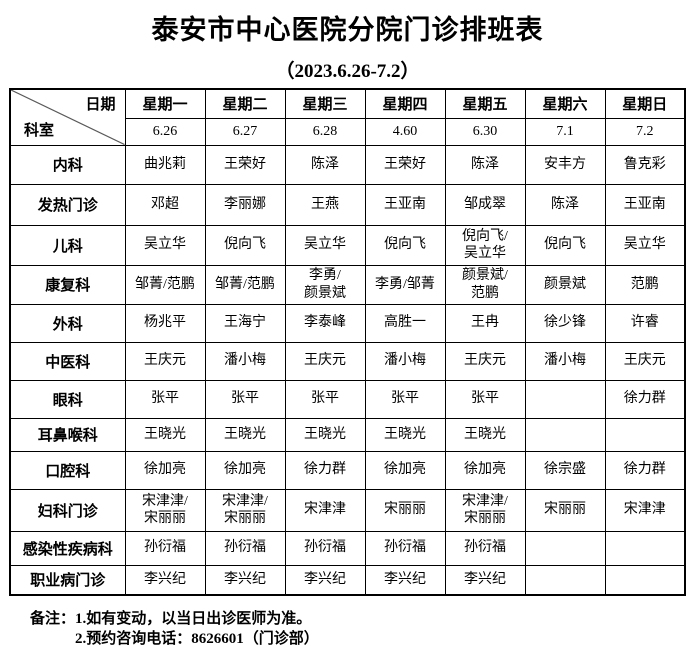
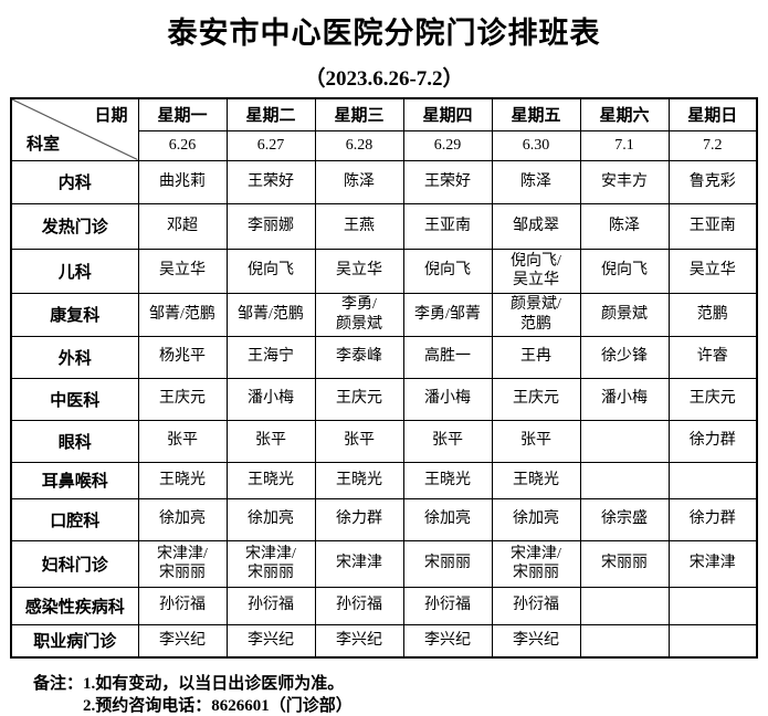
  泰安市中心医院分院门诊排班表
  （2023.6.26-7.2）
  日期 科室	星期一	星期二	星期三	星期四	星期五	星期六	星期日
- 6.26	6.27	6.28	4.60	6.30	7.1	7.2
+ 6.26	6.27	6.28	6.29	6.30	7.1	7.2
  内科	曲兆莉	王荣好	陈泽	王荣好	陈泽	安丰方	鲁克彩
  发热门诊	邓超	李丽娜	王燕	王亚南	邹成翠	陈泽	王亚南
  儿科	吴立华	倪向飞	吴立华	倪向飞	倪向飞/ 吴立华	倪向飞	吴立华
  康复科	邹菁/范鹏	邹菁/范鹏	李勇/ 颜景斌	李勇/邹菁	颜景斌/ 范鹏	颜景斌	范鹏
  外科	杨兆平	王海宁	李泰峰	高胜一	王冉	徐少锋	许睿
  中医科	王庆元	潘小梅	王庆元	潘小梅	王庆元	潘小梅	王庆元
  眼科	张平	张平	张平	张平	张平		徐力群
  耳鼻喉科	王晓光	王晓光	王晓光	王晓光	王晓光
  口腔科	徐加亮	徐加亮	徐力群	徐加亮	徐加亮	徐宗盛	徐力群
  妇科门诊	宋津津/ 宋丽丽	宋津津/ 宋丽丽	宋津津	宋丽丽	宋津津/ 宋丽丽	宋丽丽	宋津津
  感染性疾病科	孙衍福	孙衍福	孙衍福	孙衍福	孙衍福
  职业病门诊	李兴纪	李兴纪	李兴纪	李兴纪	李兴纪
  备注：
  1.如有变动，以当日出诊医师为准。
  2.预约咨询电话：8626601（门诊部）
